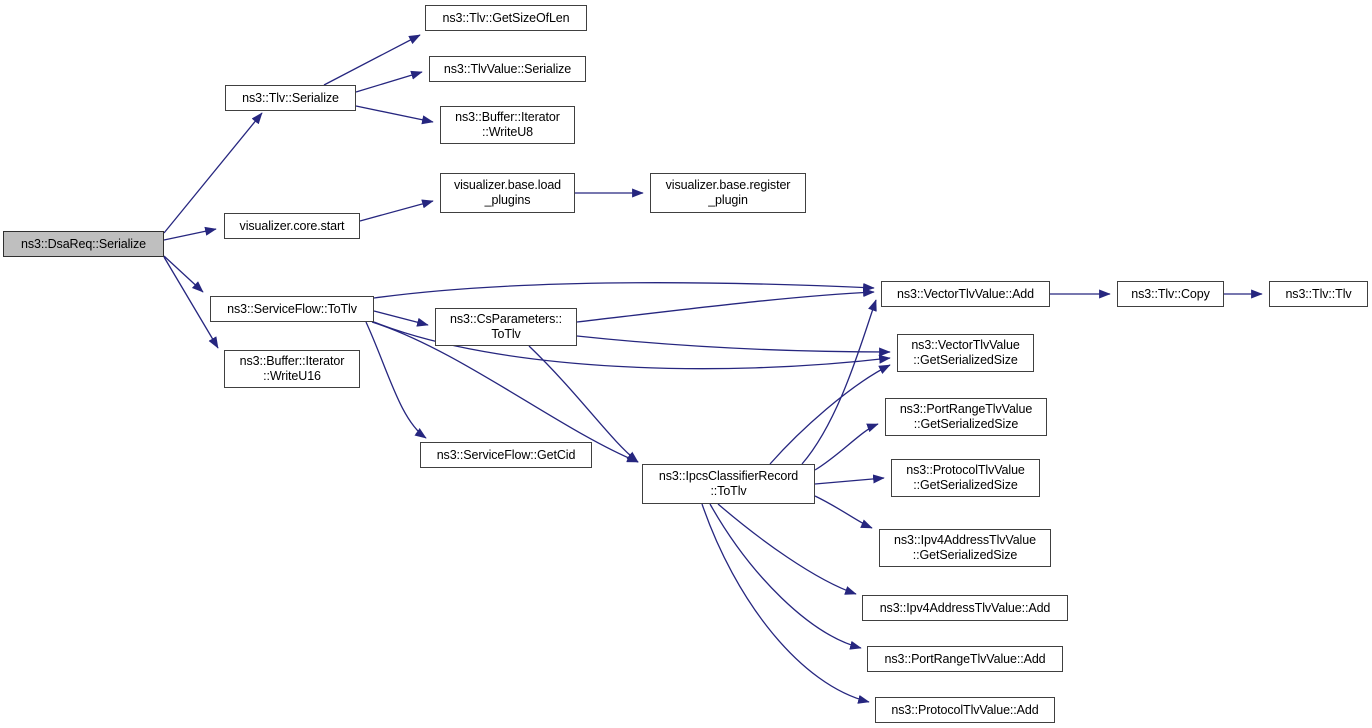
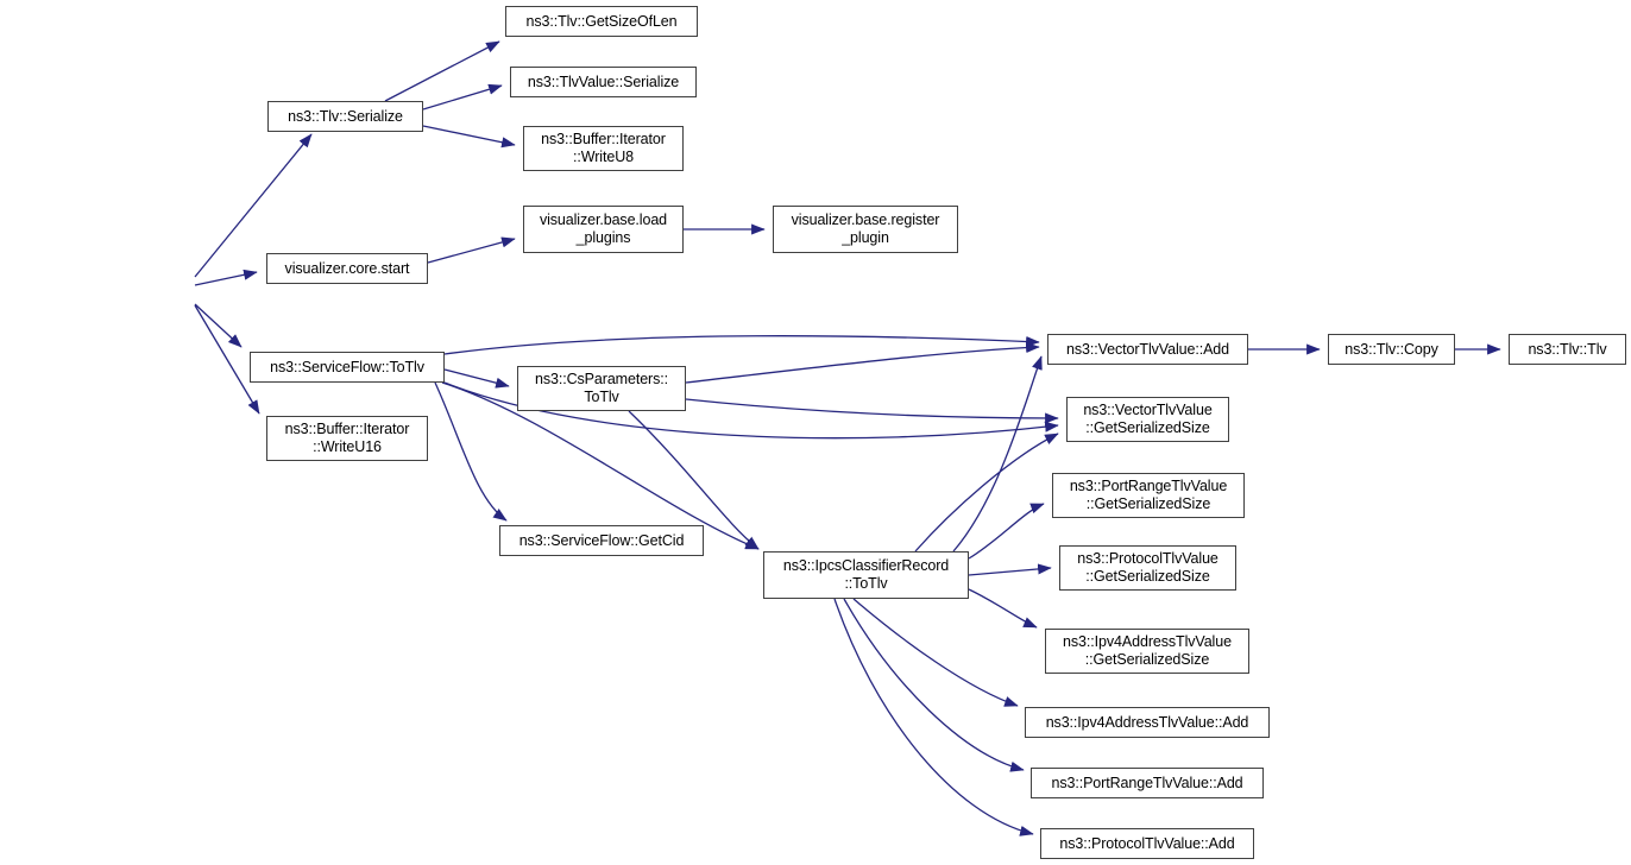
- ns3::DsaReq::Serialize
  ns3::Tlv::Serialize
  ns3::Tlv::GetSizeOfLen
  ns3::TlvValue::Serialize
  ns3::Buffer::Iterator
  ::WriteU8
  visualizer.core.start
  visualizer.base.load
  _plugins
  visualizer.base.register
  _plugin
  ns3::ServiceFlow::ToTlv
  ns3::Buffer::Iterator
  ::WriteU16
  ns3::CsParameters::
  ToTlv
  ns3::ServiceFlow::GetCid
  ns3::IpcsClassifierRecord
  ::ToTlv
  ns3::VectorTlvValue::Add
  ns3::VectorTlvValue
  ::GetSerializedSize
  ns3::PortRangeTlvValue
  ::GetSerializedSize
  ns3::ProtocolTlvValue
  ::GetSerializedSize
  ns3::Ipv4AddressTlvValue
  ::GetSerializedSize
  ns3::Ipv4AddressTlvValue::Add
  ns3::PortRangeTlvValue::Add
  ns3::ProtocolTlvValue::Add
  ns3::Tlv::Copy
  ns3::Tlv::Tlv
